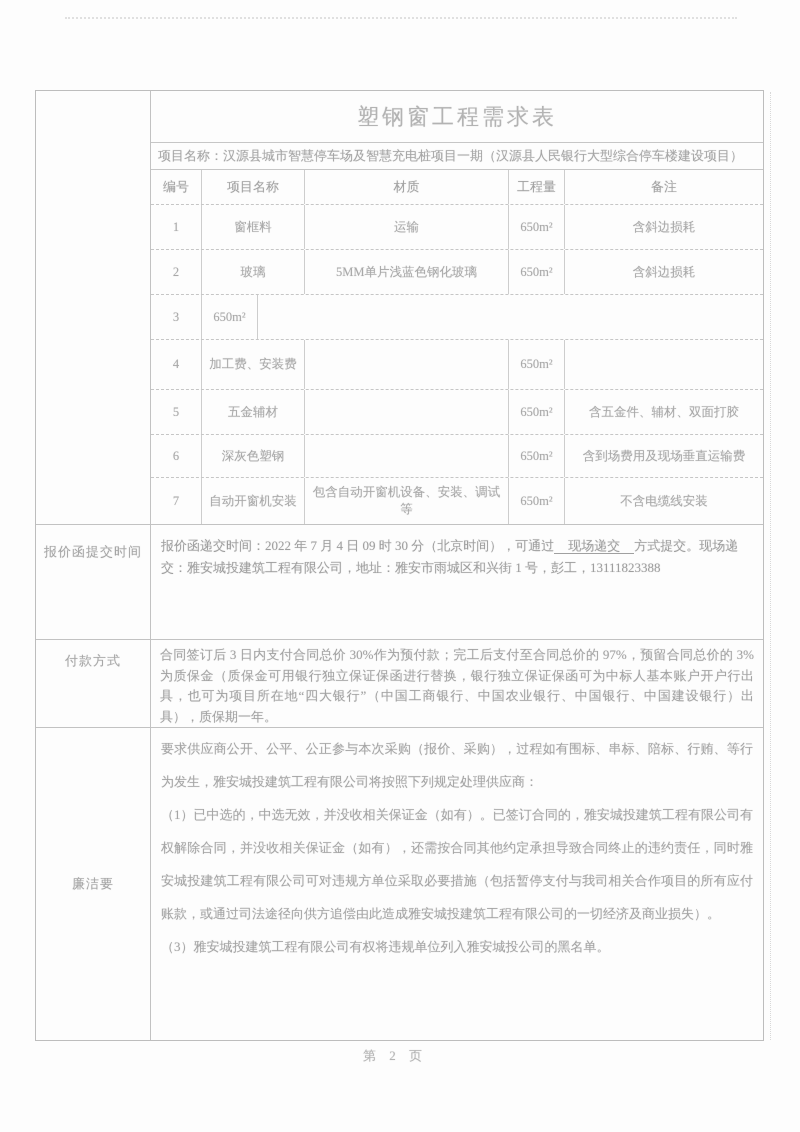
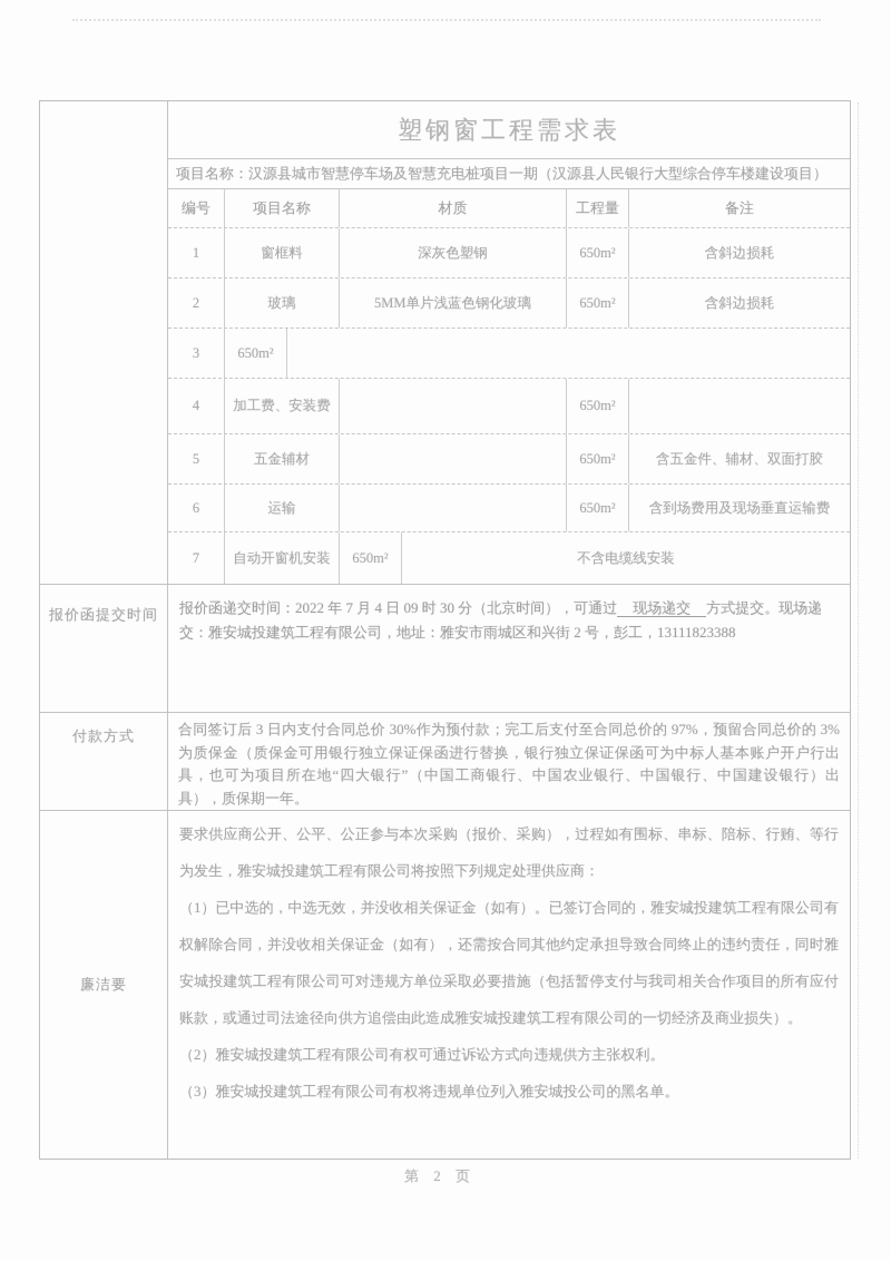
  塑钢窗工程需求表
  项目名称：汉源县城市智慧停车场及智慧充电桩项目一期（汉源县人民银行大型综合停车楼建设项目）
  编号
  项目名称
  材质
  工程量
  备注
  1
  窗框料
- 运输
+ 深灰色塑钢
  650m²
  含斜边损耗
  2
  玻璃
  5MM单片浅蓝色钢化玻璃
  650m²
  含斜边损耗
  3
  650m²
  4
  加工费、安装费
  650m²
  5
  五金辅材
  650m²
  含五金件、辅材、双面打胶
  6
- 深灰色塑钢
+ 运输
  650m²
  含到场费用及现场垂直运输费
  7
  自动开窗机安装
- 包含自动开窗机设备、安装、调试等
  650m²
  不含电缆线安装
  报价函提交时间
- 报价函递交时间：2022 年 7 月 4 日 09 时 30 分（北京时间），可通过 现场递交 方式提交。现场递交：雅安城投建筑工程有限公司，地址：雅安市雨城区和兴街 1 号，彭工，13111823388
+ 报价函递交时间：2022 年 7 月 4 日 09 时 30 分（北京时间），可通过 现场递交 方式提交。现场递交：雅安城投建筑工程有限公司，地址：雅安市雨城区和兴街 2 号，彭工，13111823388
  付款方式
  合同签订后 3 日内支付合同总价 30%作为预付款；完工后支付至合同总价的 97%，预留合同总价的 3%为质保金（质保金可用银行独立保证保函进行替换，银行独立保证保函可为中标人基本账户开户行出具，也可为项目所在地“四大银行”（中国工商银行、中国农业银行、中国银行、中国建设银行）出具），质保期一年。
  廉洁要
  要求供应商公开、公平、公正参与本次采购（报价、采购），过程如有围标、串标、陪标、行贿、等行为发生，雅安城投建筑工程有限公司将按照下列规定处理供应商：
  （1）已中选的，中选无效，并没收相关保证金（如有）。已签订合同的，雅安城投建筑工程有限公司有权解除合同，并没收相关保证金（如有），还需按合同其他约定承担导致合同终止的违约责任，同时雅安城投建筑工程有限公司可对违规方单位采取必要措施（包括暂停支付与我司相关合作项目的所有应付账款，或通过司法途径向供方追偿由此造成雅安城投建筑工程有限公司的一切经济及商业损失）。
+ （2）雅安城投建筑工程有限公司有权可通过诉讼方式向违规供方主张权利。
  （3）雅安城投建筑工程有限公司有权将违规单位列入雅安城投公司的黑名单。
  第 2 页
